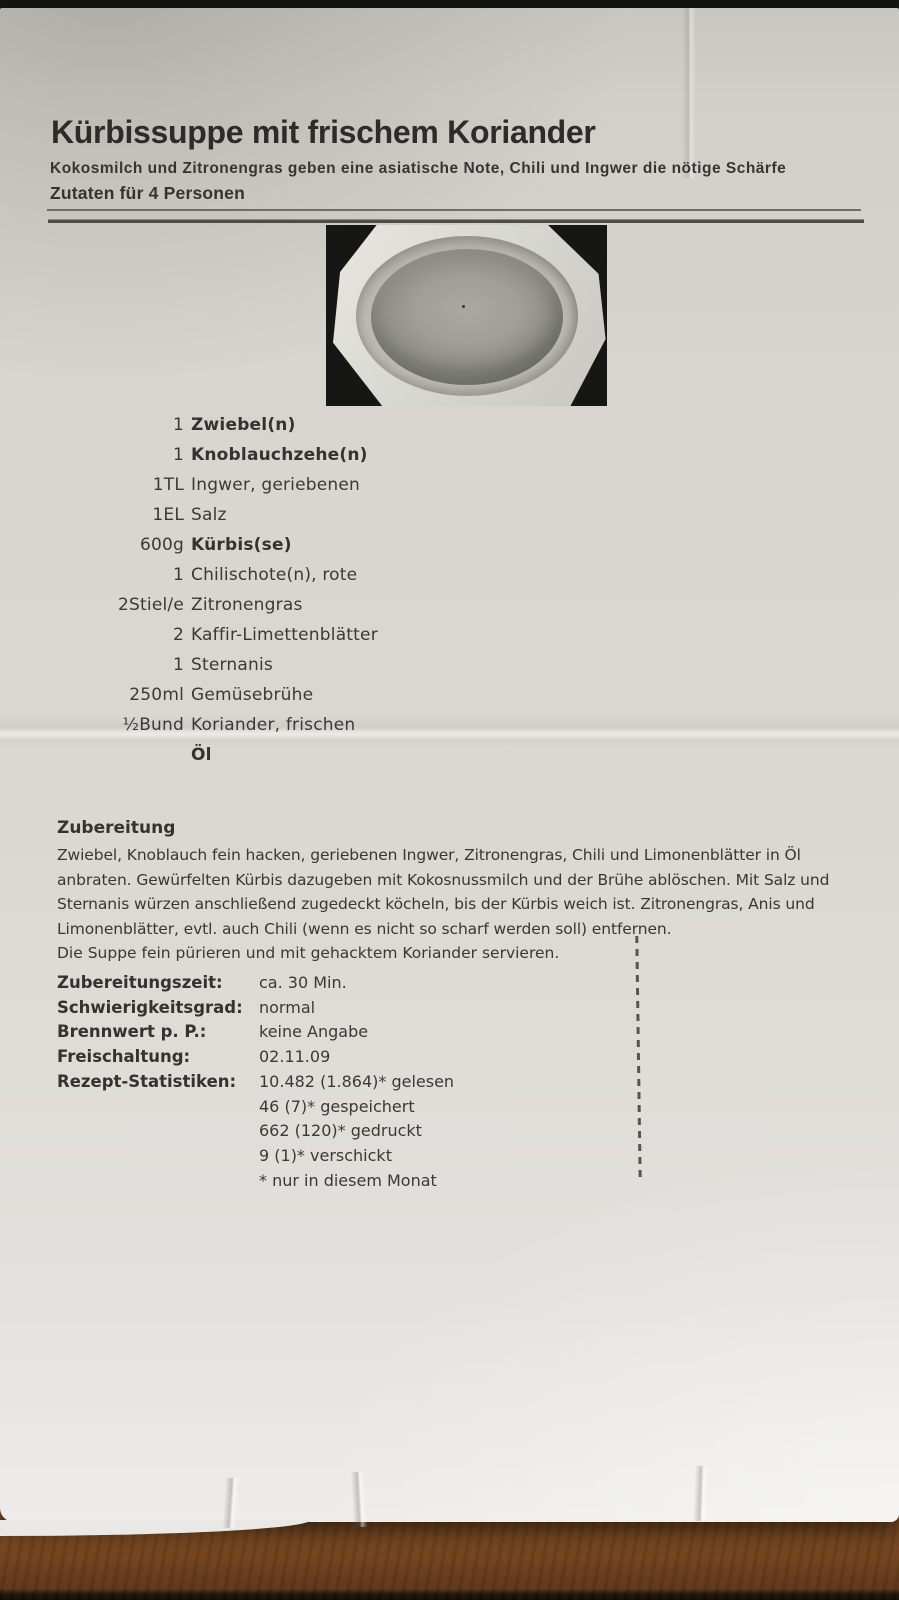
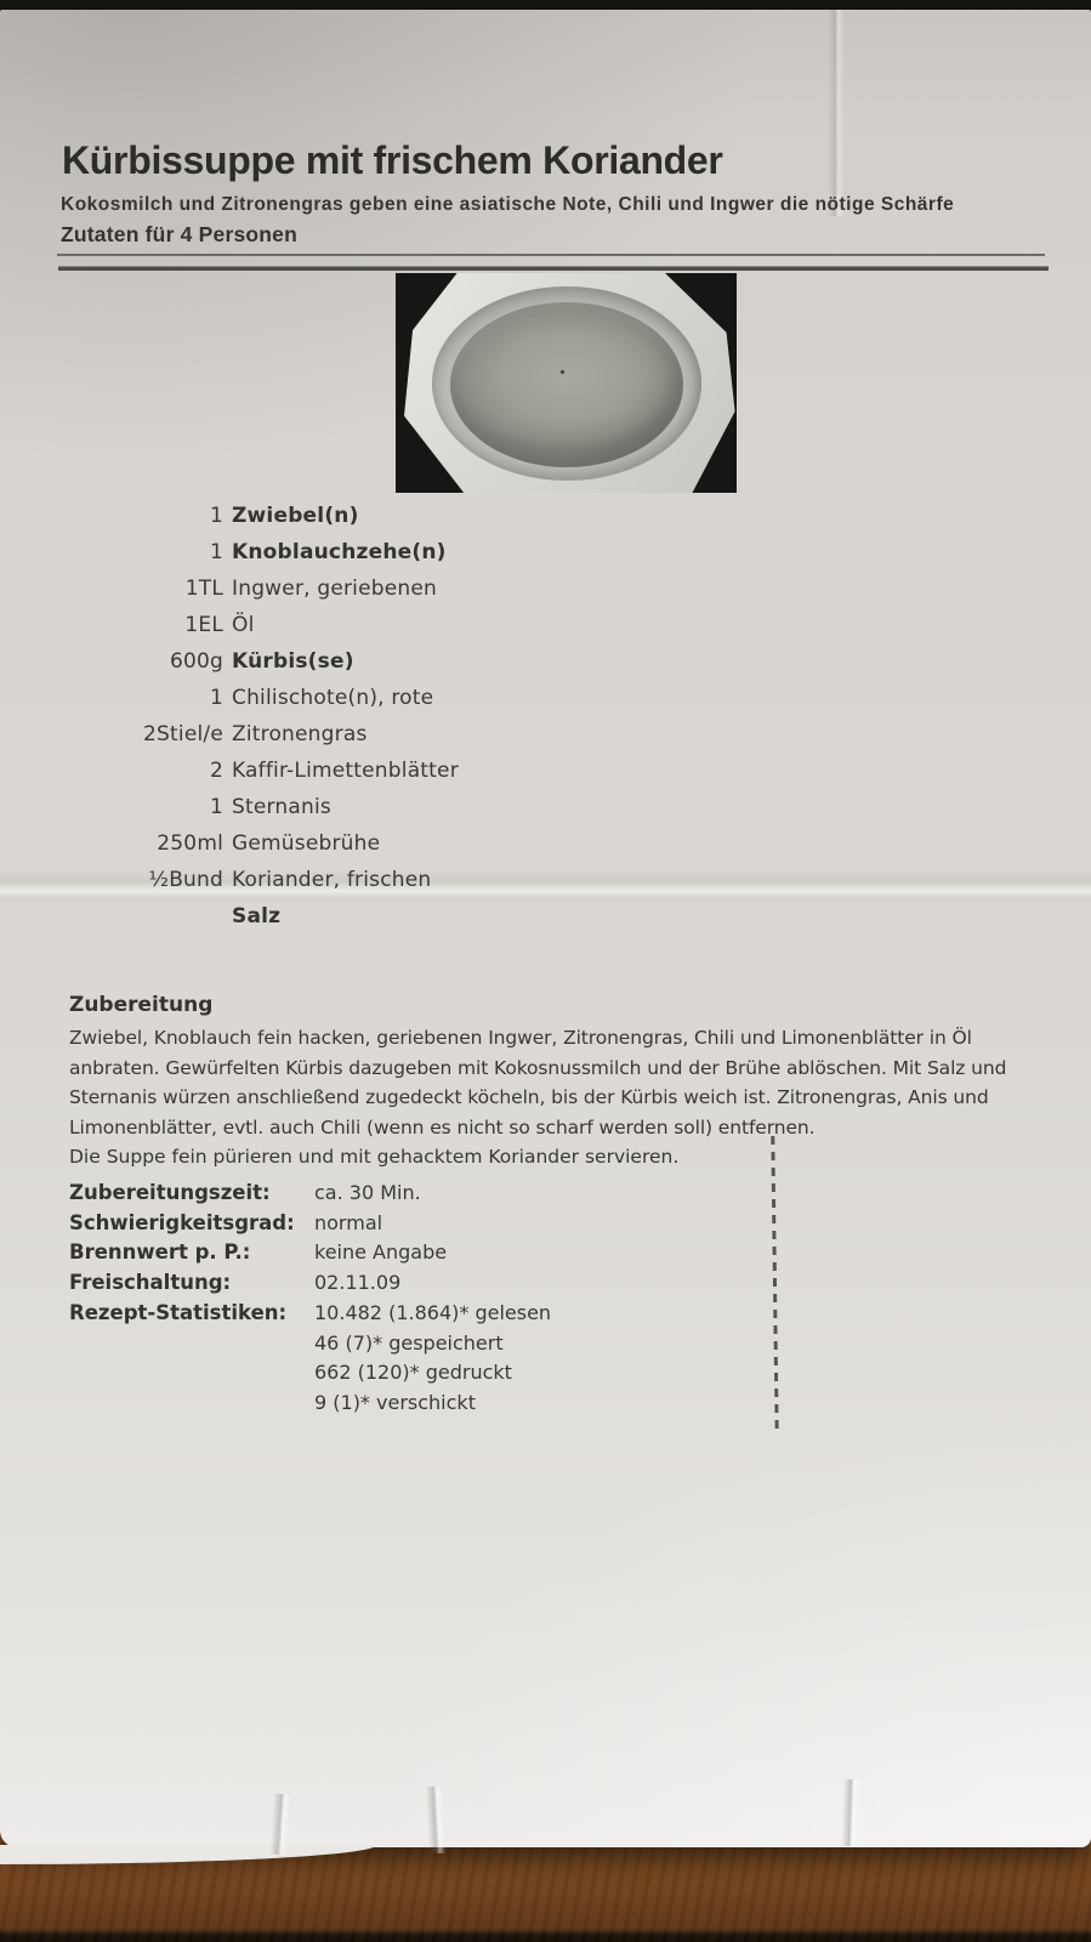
  Kürbissuppe mit frischem Koriander
  Kokosmilch und Zitronengras geben eine asiatische Note, Chili und Ingwer die nötige Schärfe
  Zutaten für 4 Personen
  1
  Zwiebel(n)
  1
  Knoblauchzehe(n)
  1TL
  Ingwer, geriebenen
  1EL
- Salz
+ Öl
  600g
  Kürbis(se)
  1
  Chilischote(n), rote
  2Stiel/e
  Zitronengras
  2
  Kaffir-Limettenblätter
  1
  Sternanis
  250ml
  Gemüsebrühe
  ½Bund
  Koriander, frischen
- Öl
+ Salz
  Zubereitung
  Zwiebel, Knoblauch fein hacken, geriebenen Ingwer, Zitronengras, Chili und Limonenblätter in Öl anbraten. Gewürfelten Kürbis dazugeben mit Kokosnussmilch und der Brühe ablöschen. Mit Salz und Sternanis würzen anschließend zugedeckt köcheln, bis der Kürbis weich ist. Zitronengras, Anis und Limonenblätter, evtl. auch Chili (wenn es nicht so scharf werden soll) entfernen.
  Die Suppe fein pürieren und mit gehacktem Koriander servieren.
  Zubereitungszeit:
  ca. 30 Min.
  Schwierigkeitsgrad:
  normal
  Brennwert p. P.:
  keine Angabe
  Freischaltung:
  02.11.09
  Rezept-Statistiken:
  10.482 (1.864)* gelesen
  46 (7)* gespeichert
  662 (120)* gedruckt
  9 (1)* verschickt
- * nur in diesem Monat
